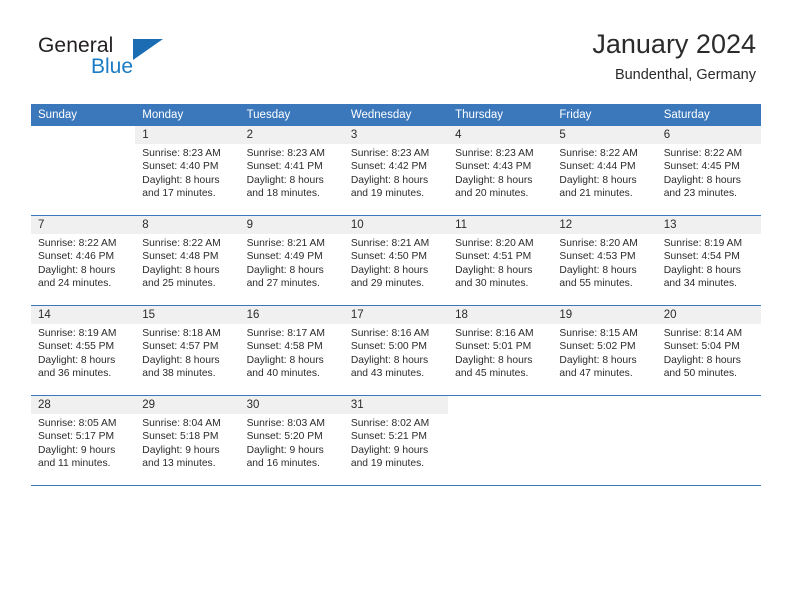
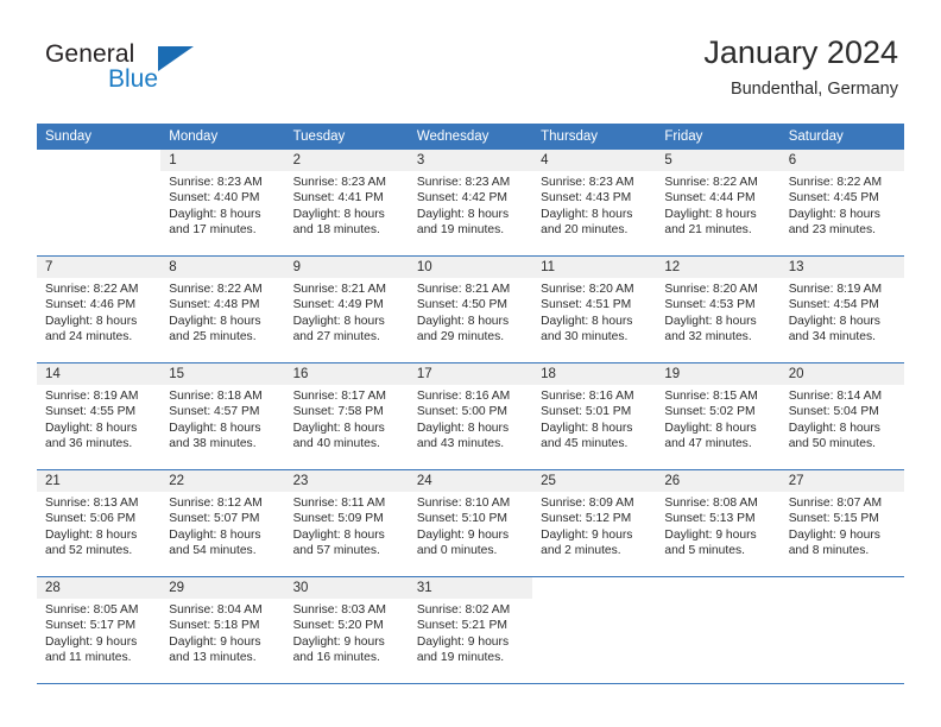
  General
  Blue
  January 2024
  Bundenthal, Germany
  Sunday	Monday	Tuesday	Wednesday	Thursday	Friday	Saturday
  	1Sunrise: 8:23 AMSunset: 4:40 PMDaylight: 8 hoursand 17 minutes.	2Sunrise: 8:23 AMSunset: 4:41 PMDaylight: 8 hoursand 18 minutes.	3Sunrise: 8:23 AMSunset: 4:42 PMDaylight: 8 hoursand 19 minutes.	4Sunrise: 8:23 AMSunset: 4:43 PMDaylight: 8 hoursand 20 minutes.	5Sunrise: 8:22 AMSunset: 4:44 PMDaylight: 8 hoursand 21 minutes.	6Sunrise: 8:22 AMSunset: 4:45 PMDaylight: 8 hoursand 23 minutes.
- 7Sunrise: 8:22 AMSunset: 4:46 PMDaylight: 8 hoursand 24 minutes.	8Sunrise: 8:22 AMSunset: 4:48 PMDaylight: 8 hoursand 25 minutes.	9Sunrise: 8:21 AMSunset: 4:49 PMDaylight: 8 hoursand 27 minutes.	10Sunrise: 8:21 AMSunset: 4:50 PMDaylight: 8 hoursand 29 minutes.	11Sunrise: 8:20 AMSunset: 4:51 PMDaylight: 8 hoursand 30 minutes.	12Sunrise: 8:20 AMSunset: 4:53 PMDaylight: 8 hoursand 55 minutes.	13Sunrise: 8:19 AMSunset: 4:54 PMDaylight: 8 hoursand 34 minutes.
+ 7Sunrise: 8:22 AMSunset: 4:46 PMDaylight: 8 hoursand 24 minutes.	8Sunrise: 8:22 AMSunset: 4:48 PMDaylight: 8 hoursand 25 minutes.	9Sunrise: 8:21 AMSunset: 4:49 PMDaylight: 8 hoursand 27 minutes.	10Sunrise: 8:21 AMSunset: 4:50 PMDaylight: 8 hoursand 29 minutes.	11Sunrise: 8:20 AMSunset: 4:51 PMDaylight: 8 hoursand 30 minutes.	12Sunrise: 8:20 AMSunset: 4:53 PMDaylight: 8 hoursand 32 minutes.	13Sunrise: 8:19 AMSunset: 4:54 PMDaylight: 8 hoursand 34 minutes.
- 14Sunrise: 8:19 AMSunset: 4:55 PMDaylight: 8 hoursand 36 minutes.	15Sunrise: 8:18 AMSunset: 4:57 PMDaylight: 8 hoursand 38 minutes.	16Sunrise: 8:17 AMSunset: 4:58 PMDaylight: 8 hoursand 40 minutes.	17Sunrise: 8:16 AMSunset: 5:00 PMDaylight: 8 hoursand 43 minutes.	18Sunrise: 8:16 AMSunset: 5:01 PMDaylight: 8 hoursand 45 minutes.	19Sunrise: 8:15 AMSunset: 5:02 PMDaylight: 8 hoursand 47 minutes.	20Sunrise: 8:14 AMSunset: 5:04 PMDaylight: 8 hoursand 50 minutes.
+ 14Sunrise: 8:19 AMSunset: 4:55 PMDaylight: 8 hoursand 36 minutes.	15Sunrise: 8:18 AMSunset: 4:57 PMDaylight: 8 hoursand 38 minutes.	16Sunrise: 8:17 AMSunset: 7:58 PMDaylight: 8 hoursand 40 minutes.	17Sunrise: 8:16 AMSunset: 5:00 PMDaylight: 8 hoursand 43 minutes.	18Sunrise: 8:16 AMSunset: 5:01 PMDaylight: 8 hoursand 45 minutes.	19Sunrise: 8:15 AMSunset: 5:02 PMDaylight: 8 hoursand 47 minutes.	20Sunrise: 8:14 AMSunset: 5:04 PMDaylight: 8 hoursand 50 minutes.
+ 21Sunrise: 8:13 AMSunset: 5:06 PMDaylight: 8 hoursand 52 minutes.	22Sunrise: 8:12 AMSunset: 5:07 PMDaylight: 8 hoursand 54 minutes.	23Sunrise: 8:11 AMSunset: 5:09 PMDaylight: 8 hoursand 57 minutes.	24Sunrise: 8:10 AMSunset: 5:10 PMDaylight: 9 hoursand 0 minutes.	25Sunrise: 8:09 AMSunset: 5:12 PMDaylight: 9 hoursand 2 minutes.	26Sunrise: 8:08 AMSunset: 5:13 PMDaylight: 9 hoursand 5 minutes.	27Sunrise: 8:07 AMSunset: 5:15 PMDaylight: 9 hoursand 8 minutes.
  28Sunrise: 8:05 AMSunset: 5:17 PMDaylight: 9 hoursand 11 minutes.	29Sunrise: 8:04 AMSunset: 5:18 PMDaylight: 9 hoursand 13 minutes.	30Sunrise: 8:03 AMSunset: 5:20 PMDaylight: 9 hoursand 16 minutes.	31Sunrise: 8:02 AMSunset: 5:21 PMDaylight: 9 hoursand 19 minutes.
